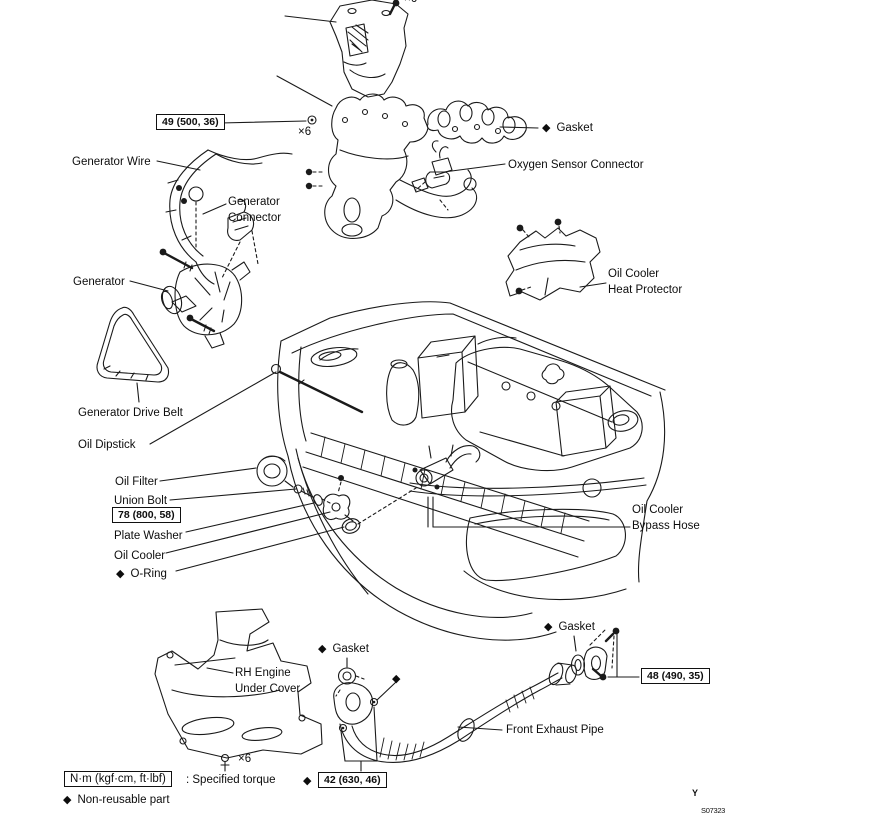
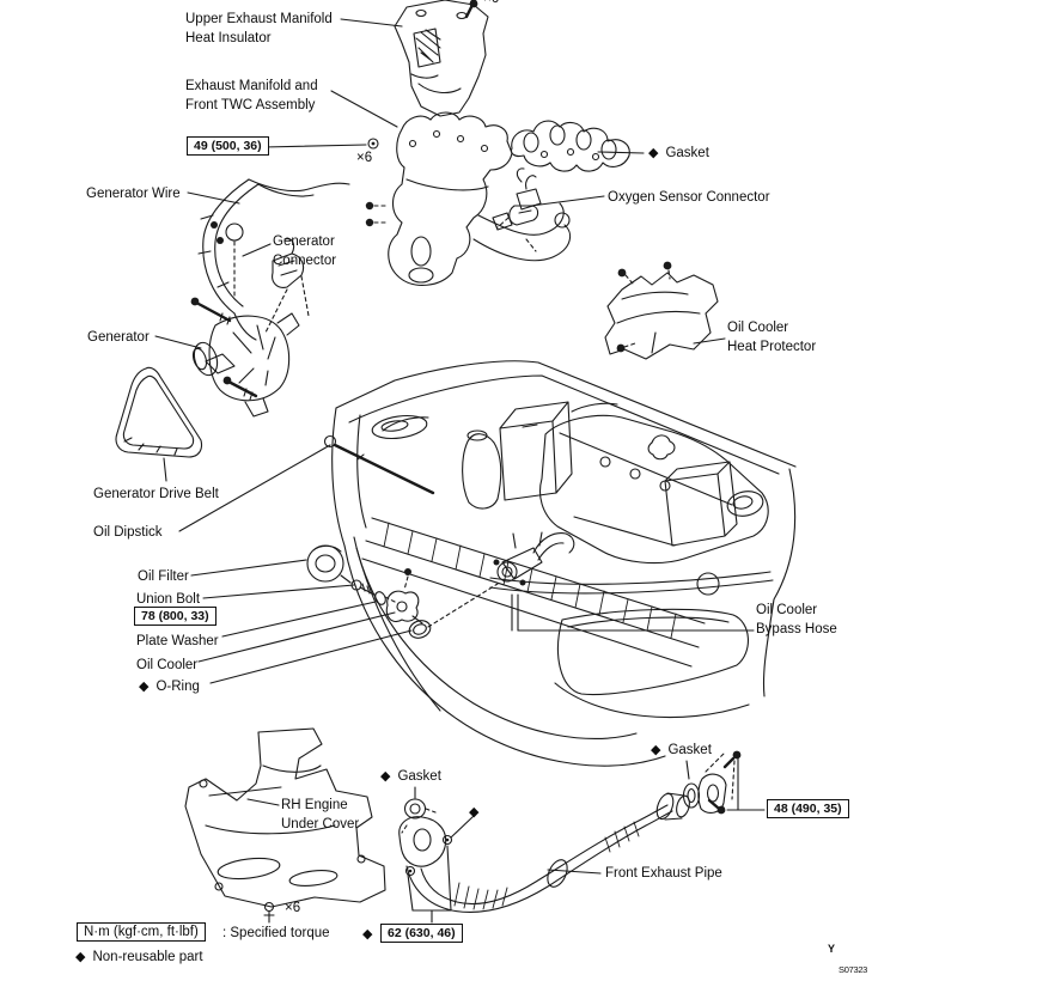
+ Upper Exhaust Manifold
+ Heat Insulator
+ Exhaust Manifold and
+ Front TWC Assembly
  49 (500, 36)
  ×6
  ◆
  Gasket
  Oxygen Sensor Connector
  Generator Wire
  Generator
  Connector
  Generator
  Oil Cooler
  Heat Protector
  Generator Drive Belt
  Oil Dipstick
  Oil Filter
  Union Bolt
- 78 (800, 58)
+ 78 (800, 33)
  Plate Washer
  Oil Cooler
  ◆
  O-Ring
  Oil Cooler
  Bypass Hose
  RH Engine
  Under Cover
  ◆
  Gasket
  ◆
  ◆
  Gasket
  48 (490, 35)
  Front Exhaust Pipe
  ×6
  ◆
- 42 (630, 46)
+ 62 (630, 46)
  N·m (kgf·cm, ft·lbf)
  : Specified torque
  ◆
  Non-reusable part
  Y
  S07323
